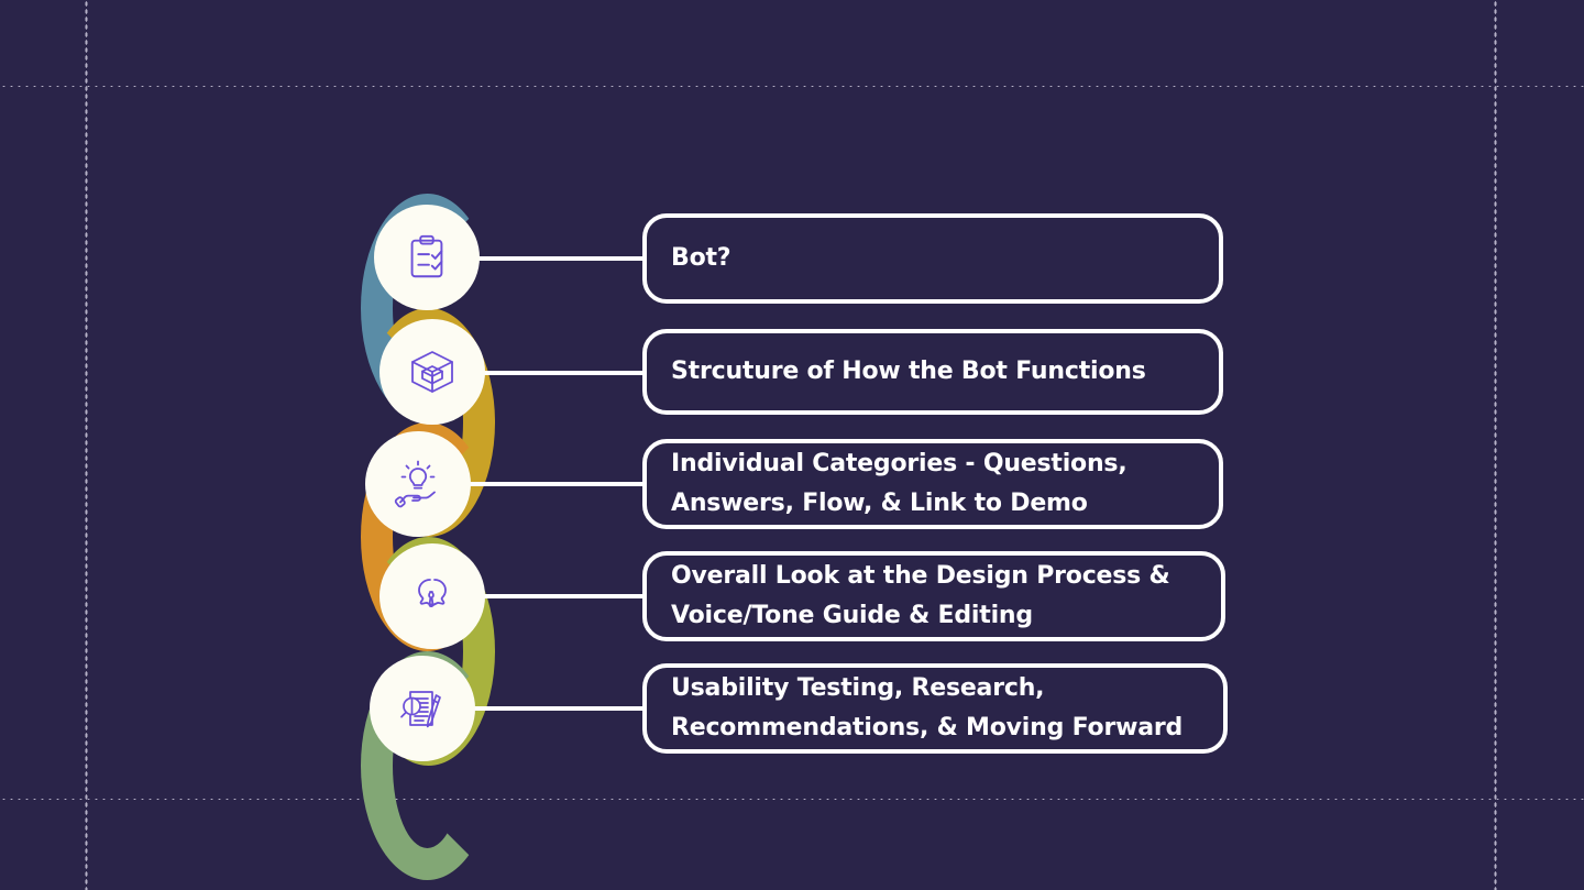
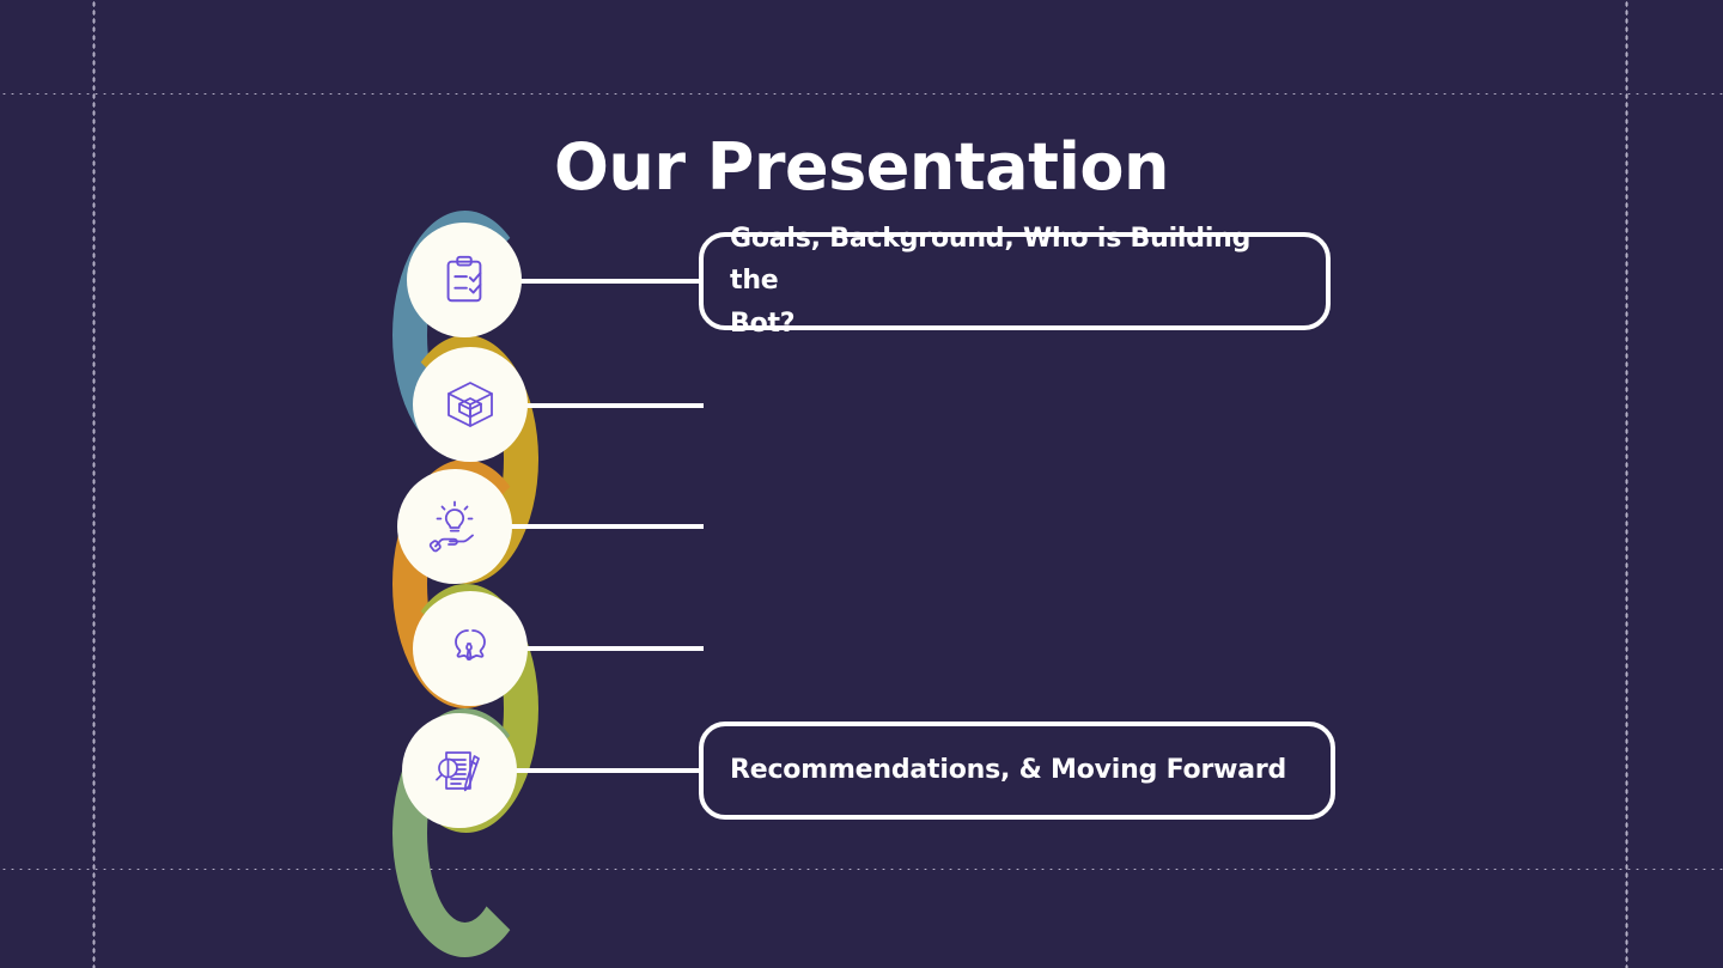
+ Our Presentation
+ Goals, Background, Who is Building the
  Bot?
- Strcuture of How the Bot Functions
- Individual Categories - Questions,
- Answers, Flow, & Link to Demo
- Overall Look at the Design Process &
- Voice/Tone Guide & Editing
- Usability Testing, Research,
  Recommendations, & Moving Forward
